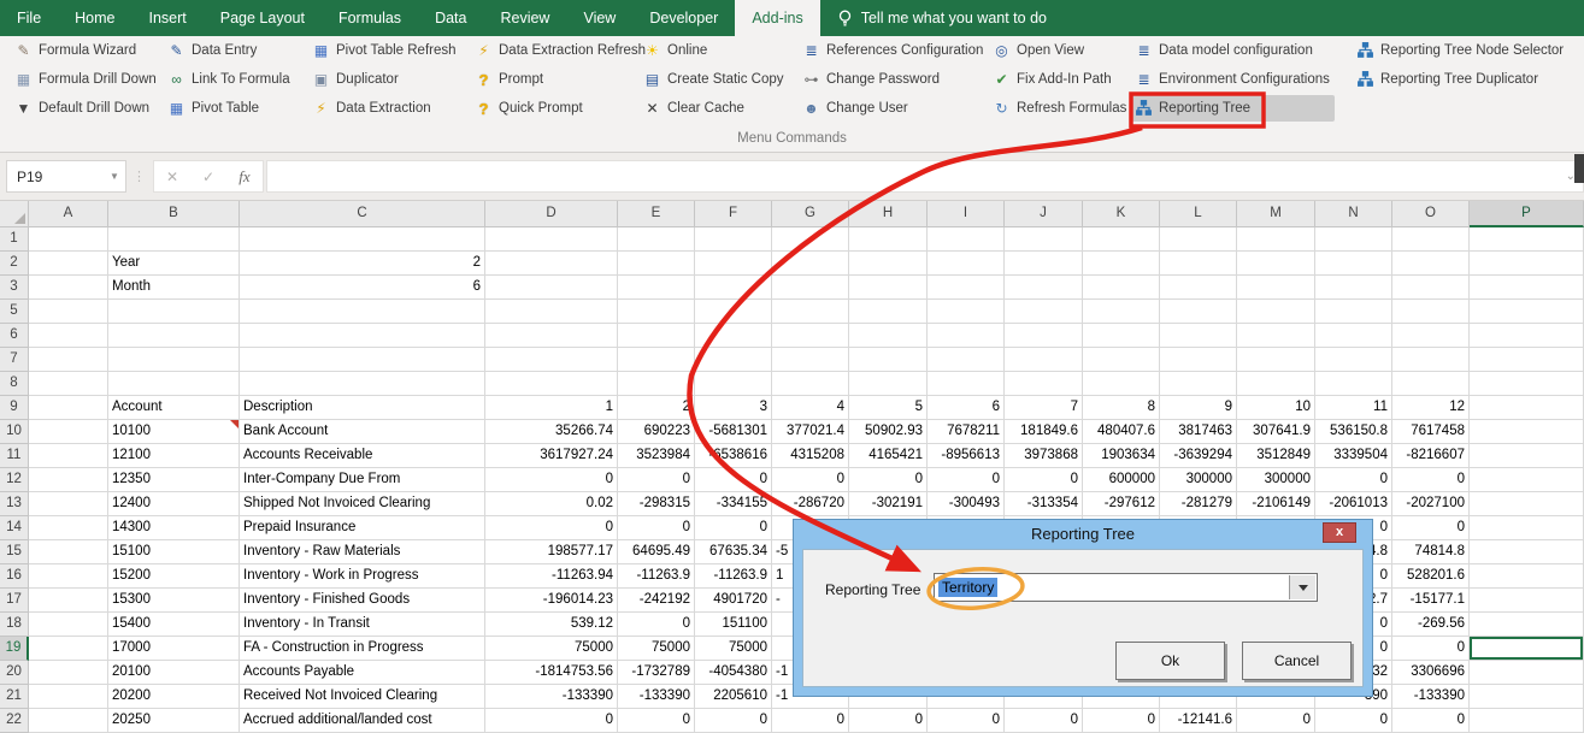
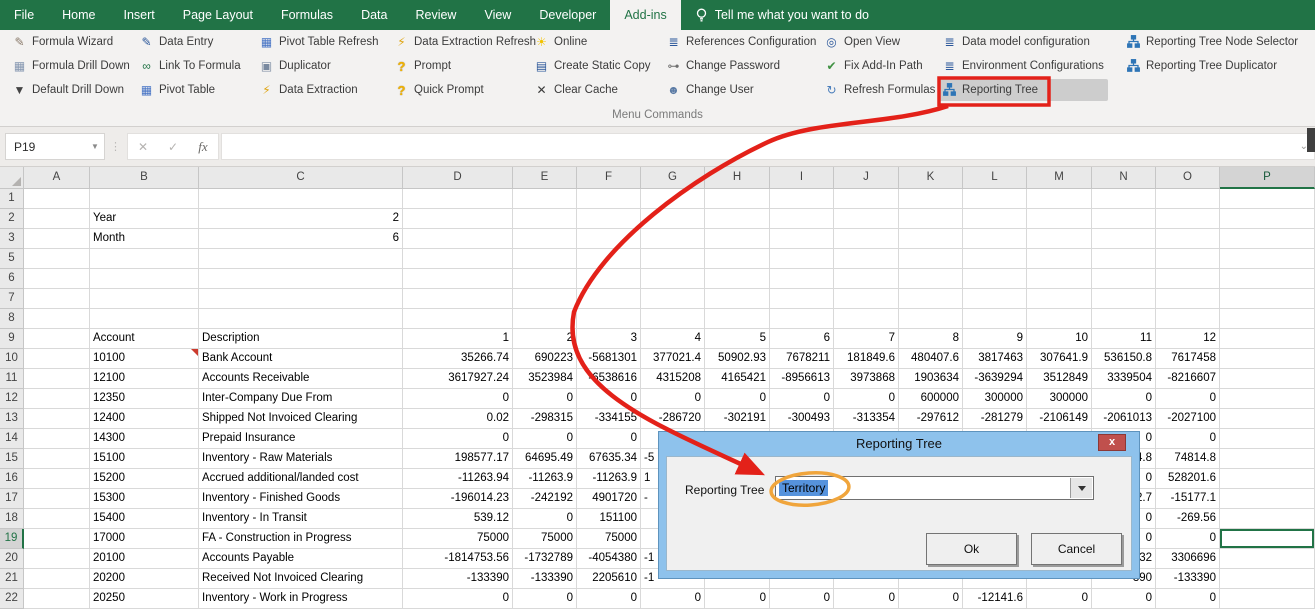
  File
  Home
  Insert
  Page Layout
  Formulas
  Data
  Review
  View
  Developer
  Add-ins
  Tell me what you want to do
  ✎
  Formula Wizard
  ▦
  Formula Drill Down
  ▼
  Default Drill Down
  ✎
  Data Entry
  ∞
  Link To Formula
  ▦
  Pivot Table
  ▦
  Pivot Table Refresh
  ▣
  Duplicator
  ⚡
  Data Extraction
  ⚡
  Data Extraction Refresh
  ?
  Prompt
  ?
  Quick Prompt
  ☀
  Online
  ▤
  Create Static Copy
  ✕
  Clear Cache
  ≣
  References Configuration
  ⊶
  Change Password
  ☻
  Change User
  ◎
  Open View
  ✔
  Fix Add-In Path
  ↻
  Refresh Formulas
  ≣
  Data model configuration
  ≣
  Environment Configurations
  Reporting Tree
  Reporting Tree Node Selector
  Reporting Tree Duplicator
  Menu Commands
  P19
  ▼
  ⋮
  ✕
  ✓
  fx
  ⌄
  A
  B
  C
  D
  E
  F
  G
  H
  I
  J
  K
  L
  M
  N
  O
  P
  1
  2
  Year
  2
  3
  Month
  6
  5
  6
  7
  8
  9
  Account
  Description
  1
  2
  3
  4
  5
  6
  7
  8
  9
  10
  11
  12
  10
  10100
  Bank Account
  35266.74
  690223
  -5681301
  377021.4
  50902.93
  7678211
  181849.6
  480407.6
  3817463
  307641.9
  536150.8
  7617458
  11
  12100
  Accounts Receivable
  3617927.24
  3523984
  538616
  4315208
  4165421
  -8956613
  3973868
  1903634
  -3639294
  3512849
  3339504
  -8216607
  12
  12350
  Inter-Company Due From
  0
  0
  0
  0
  0
  0
  0
  600000
  300000
  300000
  0
  0
  13
  12400
  Shipped Not Invoiced Clearing
  0.02
  -298315
  -334155
  -286720
  -302191
  -300493
  -313354
  -297612
  -281279
  -2106149
  -2061013
  -2027100
  14
  14300
  Prepaid Insurance
  0
  0
  0
  0
  0
  15
  15100
  Inventory - Raw Materials
  198577.17
  64695.49
  67635.34
  -5
  74814.8
  16
  15200
- Inventory - Work in Progress
+ Accrued additional/landed cost
  -11263.94
  -11263.9
  -11263.9
  1
  0
  528201.6
  17
  15300
  Inventory - Finished Goods
  -196014.23
  -242192
  4901720
  -
  -15177.1
  18
  15400
  Inventory - In Transit
  539.12
  0
  151100
  0
  -269.56
  19
  17000
  FA - Construction in Progress
  75000
  75000
  75000
  0
  0
  20
  20100
  Accounts Payable
  -1814753.56
  -1732789
  -4054380
  -1
  3306696
  21
  20200
  Received Not Invoiced Clearing
  -133390
  -133390
  2205610
  -1
  -133390
  22
  20250
- Accrued additional/landed cost
+ Inventory - Work in Progress
  0
  0
  0
  0
  0
  0
  0
  0
  -12141.6
  0
  0
  0
  Reporting Tree
  x
  Reporting Tree
  Territory
  Ok
  Cancel
